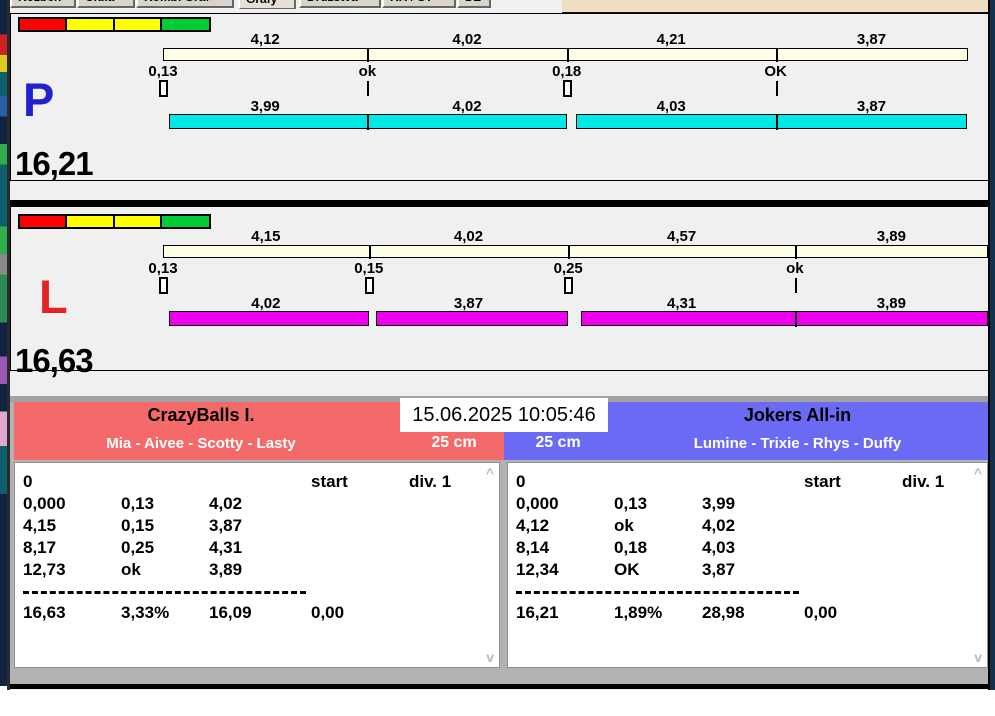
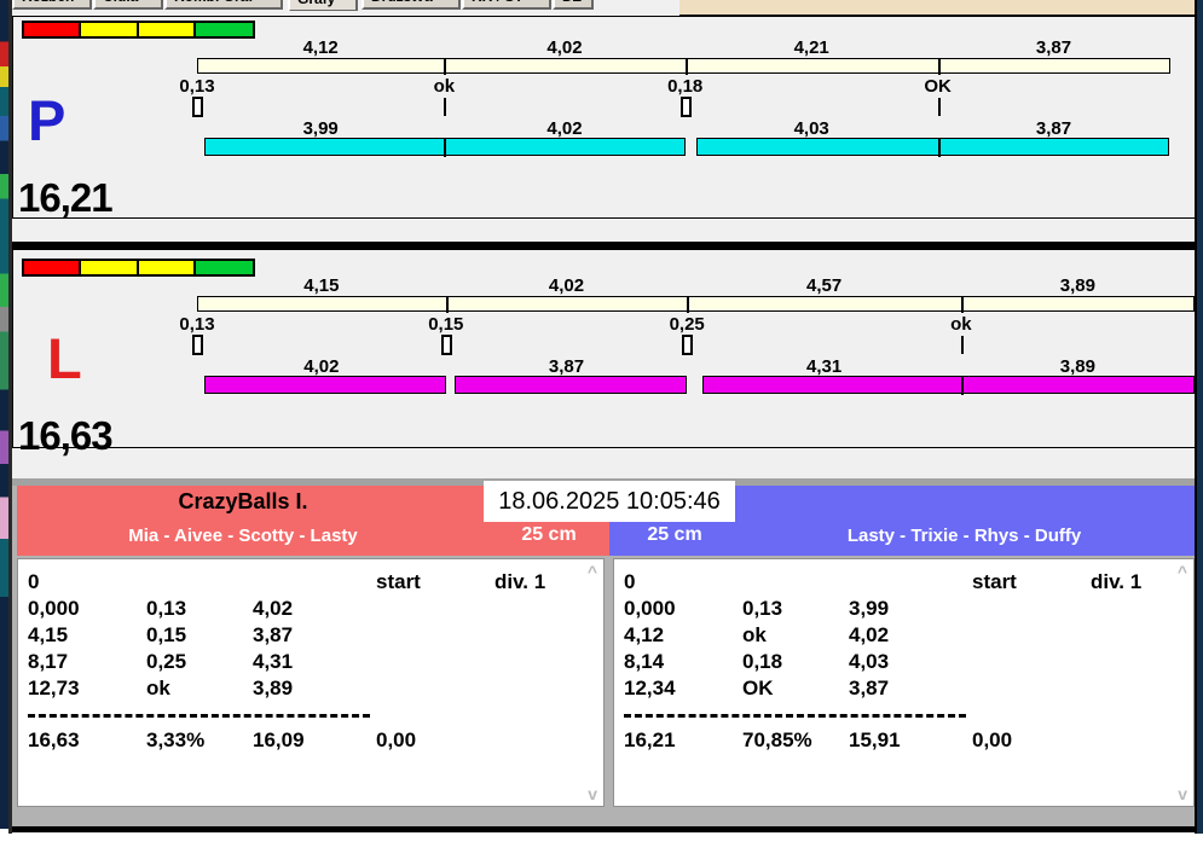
- 15.06.2025 10:05:46
+ 18.06.2025 10:05:46
  CrazyBalls I.
  Mia - Aivee - Scotty - Lasty
  25 cm
  25 cm
- Jokers All-in
- Lumine - Trixie - Rhys - Duffy
+ Lasty - Trixie - Rhys - Duffy
  0
  start
  div. 1
  0,000
  0,13
  4,02
  4,15
  0,15
  3,87
  8,17
  0,25
  4,31
  12,73
  ok
  3,89
  16,63
  3,33%
  16,09
  0,00
  ^
  v
  0
  start
  div. 1
  0,000
  0,13
  3,99
  4,12
  ok
  4,02
  8,14
  0,18
  4,03
  12,34
  OK
  3,87
  16,21
- 1,89%
+ 70,85%
- 28,98
+ 15,91
  0,00
  ^
  v
  4,12
  3,99
  0,13
  4,02
  4,02
  ok
  4,21
  4,03
  0,18
  3,87
  3,87
  OK
  P
  16,21
  4,15
  4,02
  0,13
  4,02
  3,87
  0,15
  4,57
  4,31
  0,25
  3,89
  3,89
  ok
  L
  16,63
